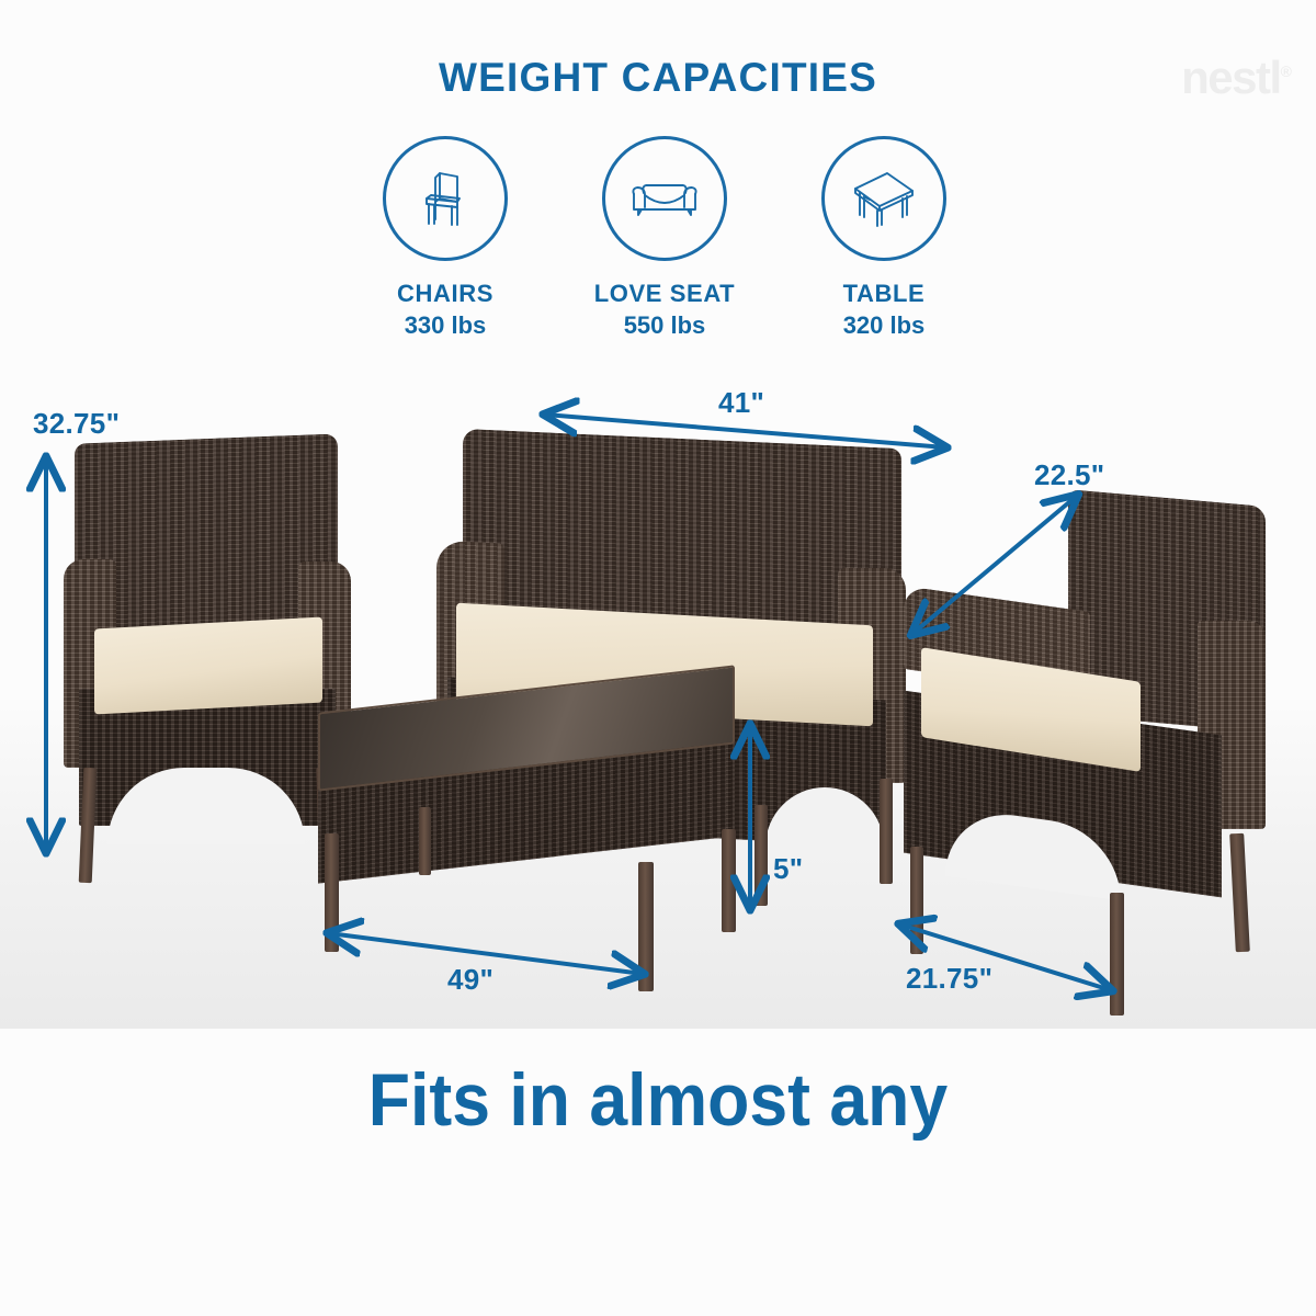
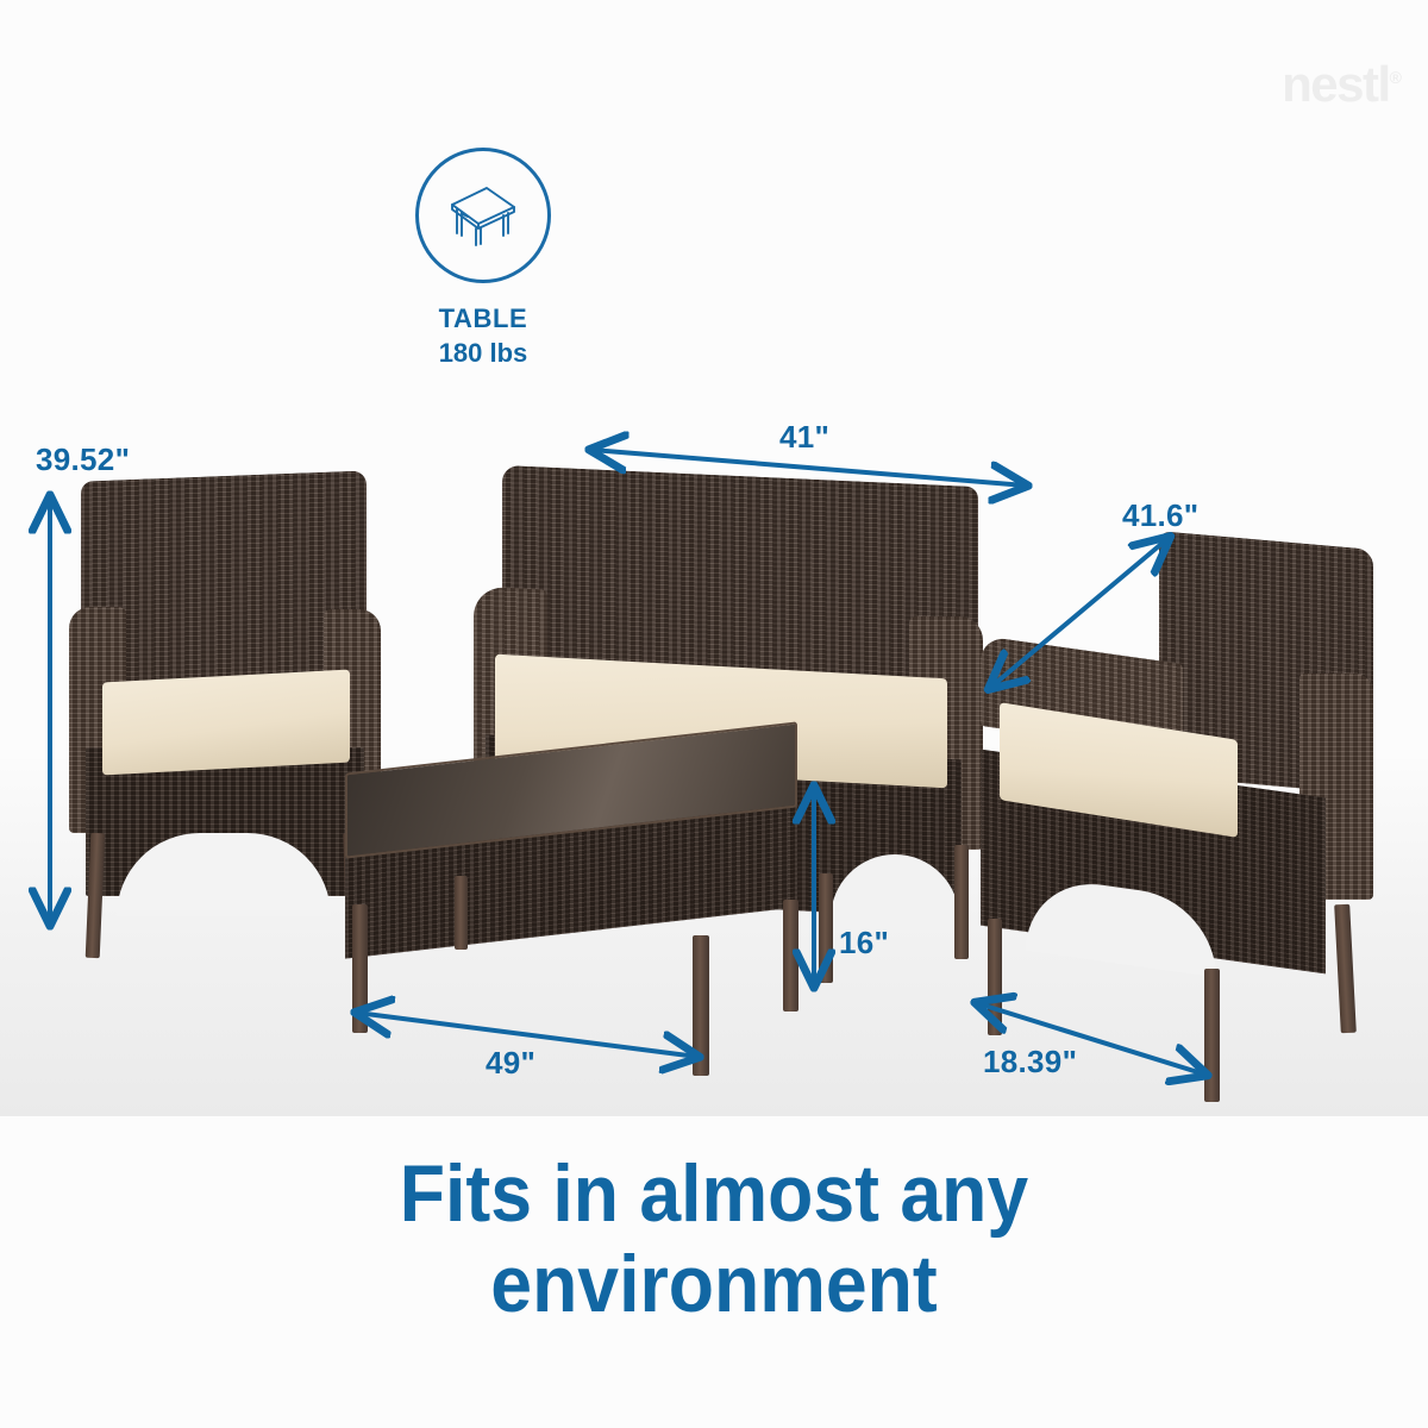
- WEIGHT CAPACITIES
- CHAIRS
- 330 lbs
- LOVE SEAT
- 550 lbs
  TABLE
- 320 lbs
+ 180 lbs
- 32.75"
+ 39.52"
  41"
- 22.5"
+ 41.6"
- 5"
+ 16"
  49"
- 21.75"
+ 18.39"
  Fits in almost any
+ environment
